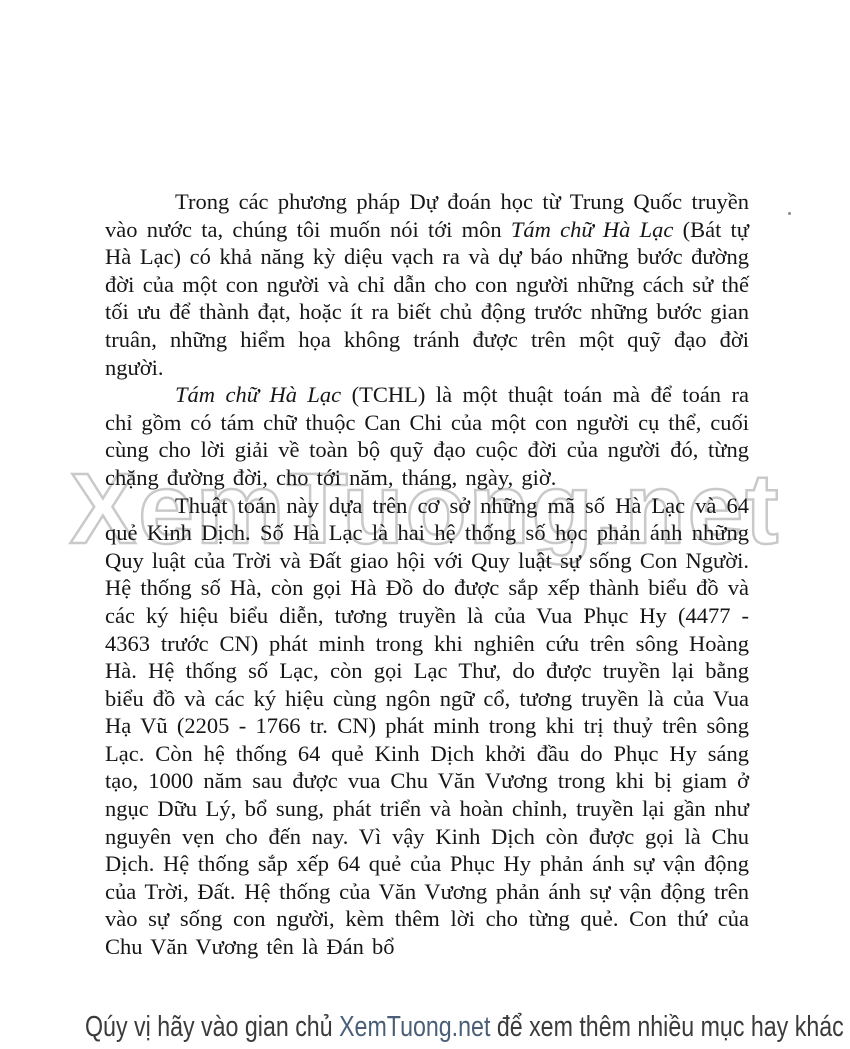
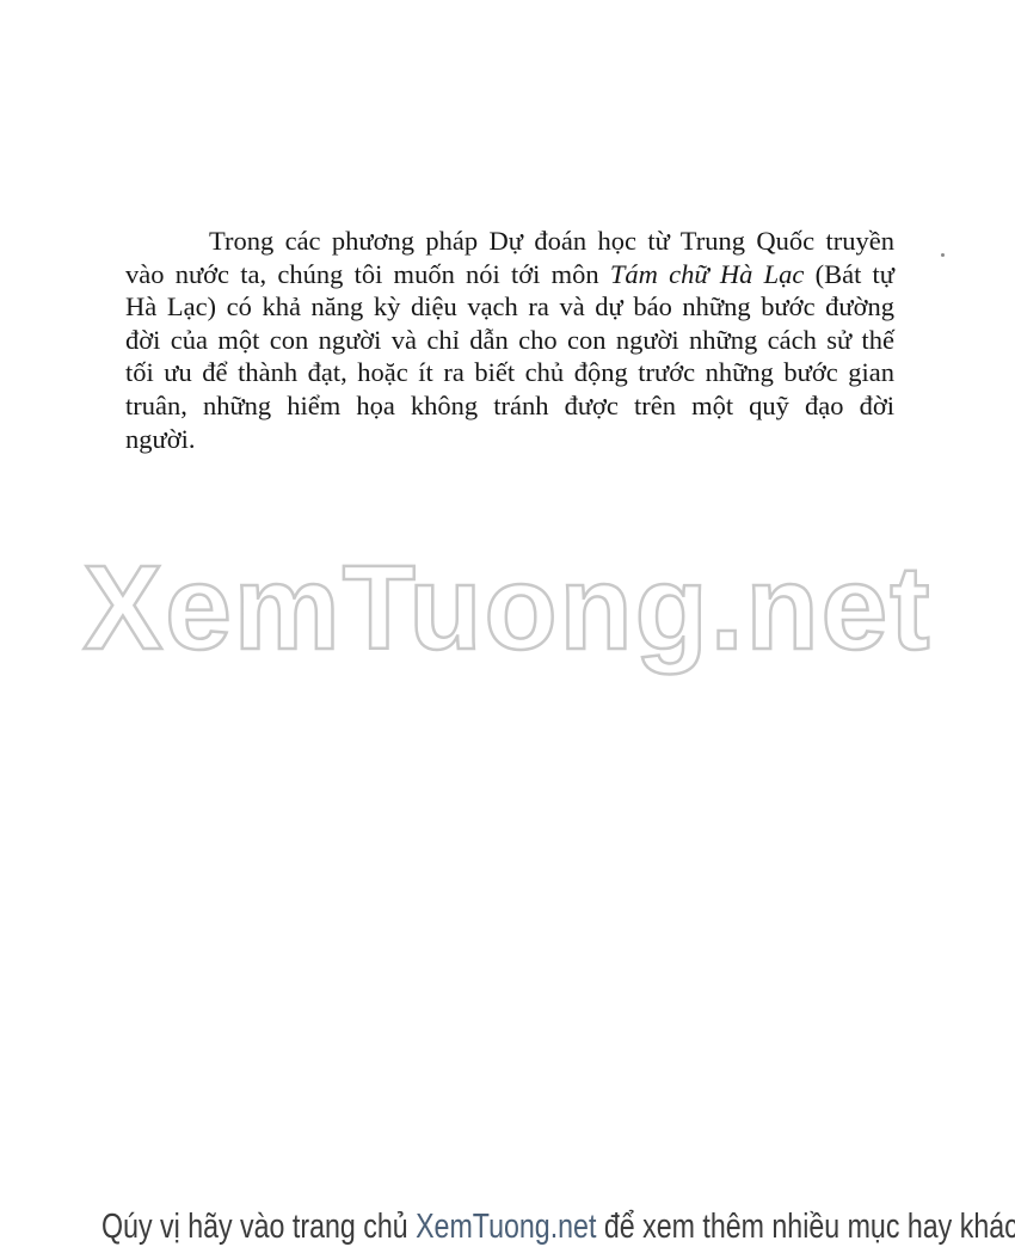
  XemTuong.net
  Trong các phương pháp Dự đoán học từ Trung Quốc truyền vào nước ta, chúng tôi muốn nói tới môn Tám chữ Hà Lạc (Bát tự Hà Lạc) có khả năng kỳ diệu vạch ra và dự báo những bước đường đời của một con người và chỉ dẫn cho con người những cách sử thế tối ưu để thành đạt, hoặc ít ra biết chủ động trước những bước gian truân, những hiểm họa không tránh được trên một quỹ đạo đời người.
- Tám chữ Hà Lạc (TCHL) là một thuật toán mà để toán ra chỉ gồm có tám chữ thuộc Can Chi của một con người cụ thể, cuối cùng cho lời giải về toàn bộ quỹ đạo cuộc đời của người đó, từng chặng đường đời, cho tới năm, tháng, ngày, giờ.
- Thuật toán này dựa trên cơ sở những mã số Hà Lạc và 64 quẻ Kinh Dịch. Số Hà Lạc là hai hệ thống số học phản ánh những Quy luật của Trời và Đất giao hội với Quy luật sự sống Con Người. Hệ thống số Hà, còn gọi Hà Đồ do được sắp xếp thành biểu đồ và các ký hiệu biểu diễn, tương truyền là của Vua Phục Hy (4477 - 4363 trước CN) phát minh trong khi nghiên cứu trên sông Hoàng Hà. Hệ thống số Lạc, còn gọi Lạc Thư, do được truyền lại bằng biểu đồ và các ký hiệu cùng ngôn ngữ cổ, tương truyền là của Vua Hạ Vũ (2205 - 1766 tr. CN) phát minh trong khi trị thuỷ trên sông Lạc. Còn hệ thống 64 quẻ Kinh Dịch khởi đầu do Phục Hy sáng tạo, 1000 năm sau được vua Chu Văn Vương trong khi bị giam ở ngục Dữu Lý, bổ sung, phát triển và hoàn chỉnh, truyền lại gần như nguyên vẹn cho đến nay. Vì vậy Kinh Dịch còn được gọi là Chu Dịch. Hệ thống sắp xếp 64 quẻ của Phục Hy phản ánh sự vận động của Trời, Đất. Hệ thống của Văn Vương phản ánh sự vận động trên vào sự sống con người, kèm thêm lời cho từng quẻ. Con thứ của Chu Văn Vương tên là Đán bổ
- Qúy vị hãy vào gian chủ XemTuong.net để xem thêm nhiều mục hay khác
+ Qúy vị hãy vào trang chủ XemTuong.net để xem thêm nhiều mục hay khác
